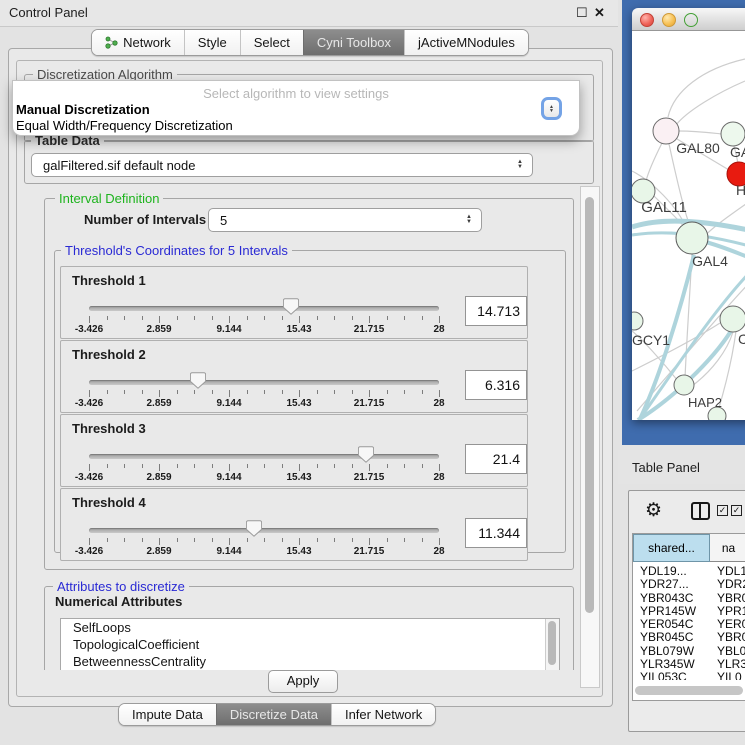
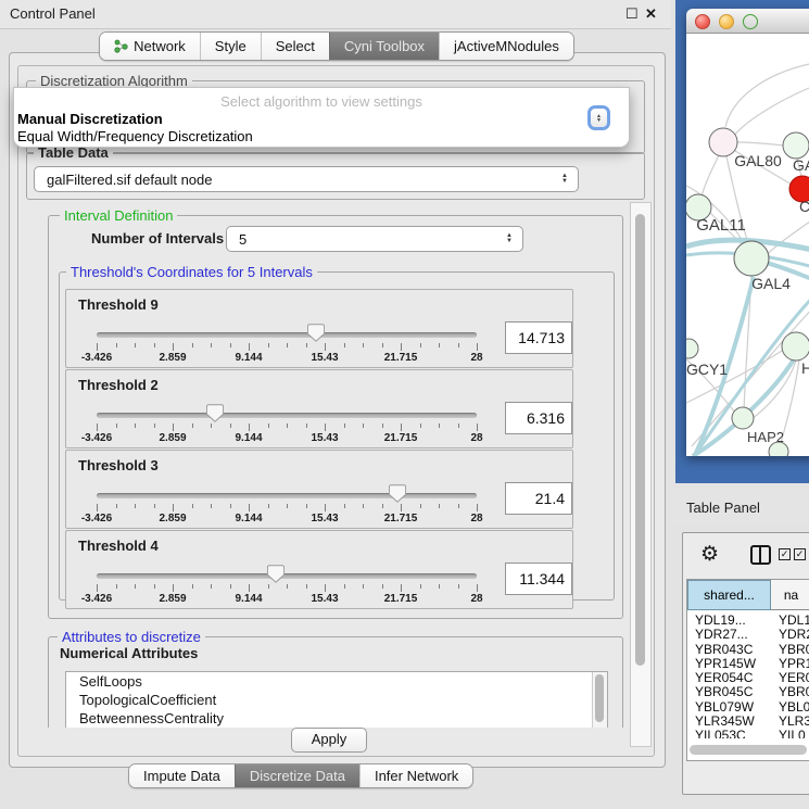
  Control Panel
  ☐
  ✕
  Network
  Style
  Select
  Cyni Toolbox
  jActiveMNodules
  Discretization Algorithm
  Select algorithm to view settings
  Manual Discretization
  Equal Width/Frequency Discretization
  Table Data
  galFiltered.sif default node
  Interval Definition
  Number of Intervals
  5
  Threshold's Coordinates for 5 Intervals
- Threshold 1
+ Threshold 9
  -3.426
  2.859
  9.144
  15.43
  21.715
  28
  14.713
  Threshold 2
  -3.426
  2.859
  9.144
  15.43
  21.715
  28
  6.316
  Threshold 3
  -3.426
  2.859
  9.144
  15.43
  21.715
  28
  21.4
  Threshold 4
  -3.426
  2.859
  9.144
  15.43
  21.715
  28
  11.344
  Attributes to discretize
  Numerical Attributes
  SelfLoops
  TopologicalCoefficient
  BetweennessCentrality
  Apply
  Impute Data
  Discretize Data
  Infer Network
  GAL80
  GAL11
- H
+ C
  GAL4
  GCY1
- C
+ H
  HAP2
  Table Panel
  ⚙
  ✓
  ✓
  shared...
  na
  YDL19...
  YDL1
  YDR27...
  YDR
  YBR043C
  YBR
  YPR145W
  YPR
  YER054C
  YER
  YBR045C
  YBR
  YBL079W
  YBL0
  YLR345W
  YLR3
  YIL053C
  YIL0
